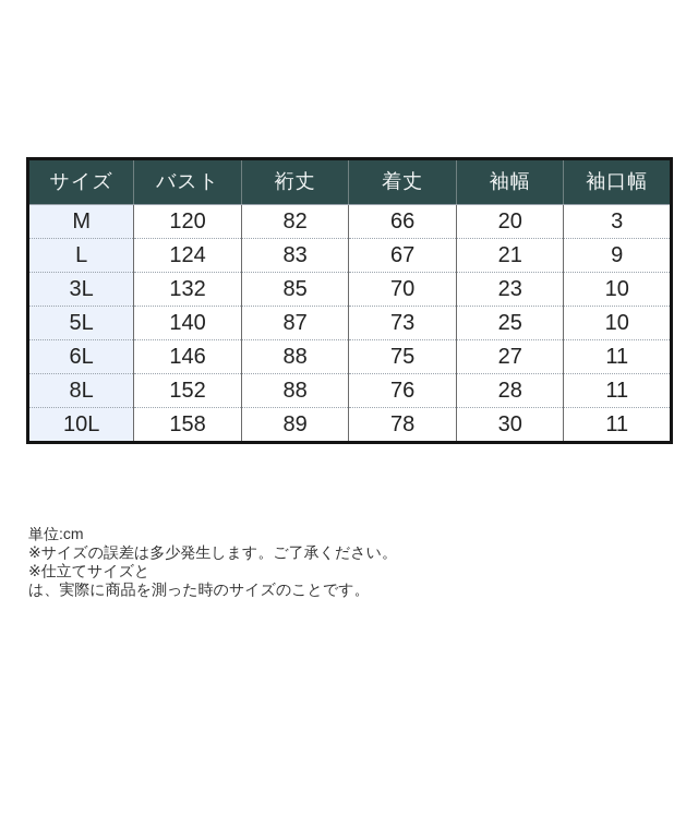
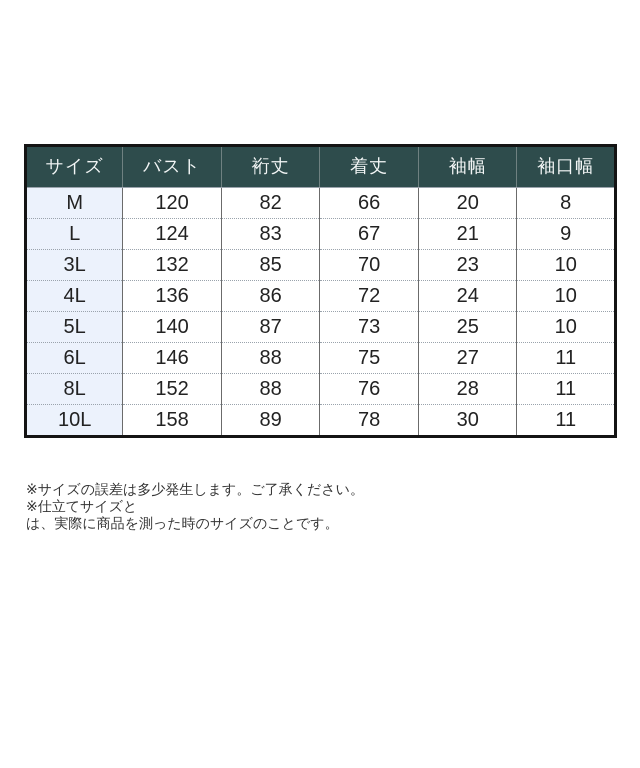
  サイズ	バスト	裄丈	着丈	袖幅	袖口幅
- M	120	82	66	20	3
+ M	120	82	66	20	8
  L	124	83	67	21	9
  3L	132	85	70	23	10
+ 4L	136	86	72	24	10
  5L	140	87	73	25	10
  6L	146	88	75	27	11
  8L	152	88	76	28	11
  10L	158	89	78	30	11
- 単位:cm
  ※サイズの誤差は多少発生します。ご了承ください。
  ※仕立てサイズと
  は、実際に商品を測った時のサイズのことです。
